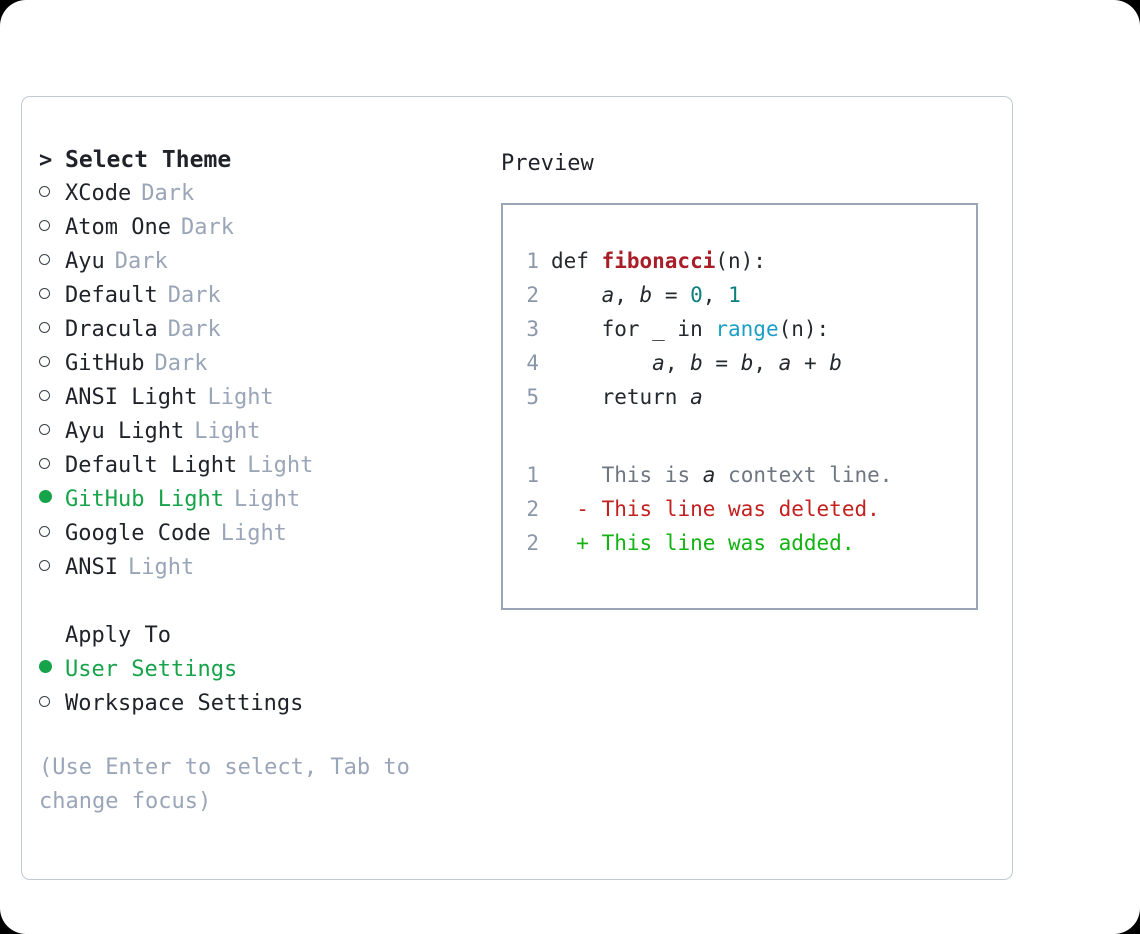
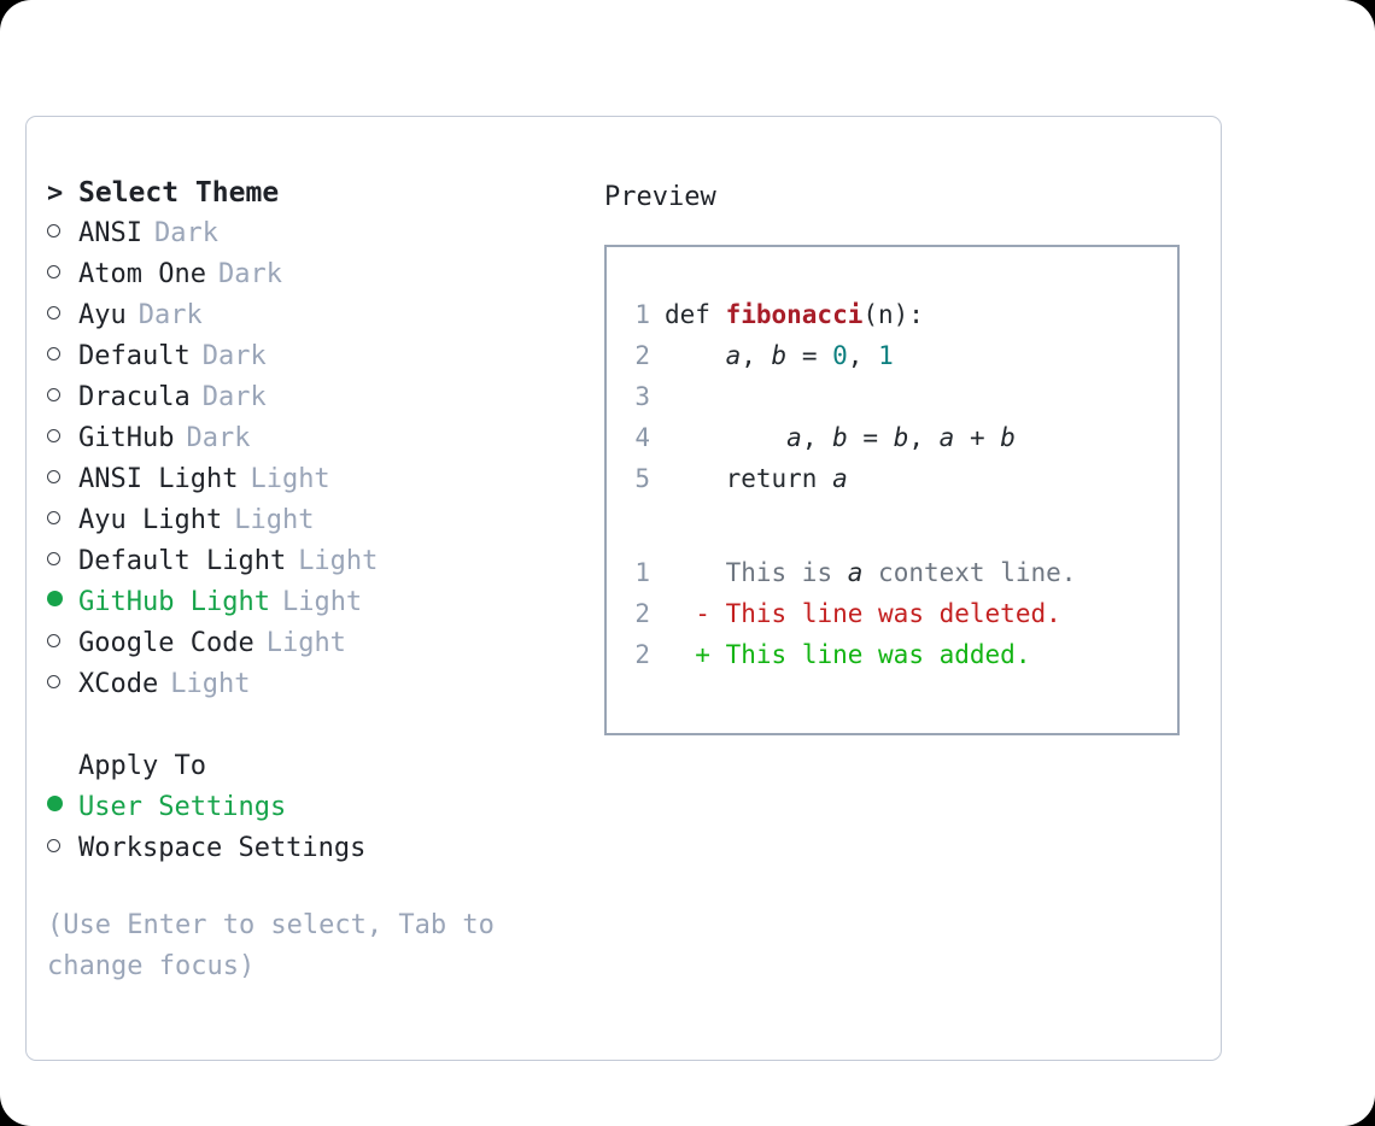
  >
  Select Theme
- XCode
+ ANSI
  Dark
  Atom One
  Dark
  Ayu
  Dark
  Default
  Dark
  Dracula
  Dark
  GitHub
  Dark
  ANSI Light
  Light
  Ayu Light
  Light
  Default Light
  Light
  GitHub Light
  Light
  Google Code
  Light
- ANSI
+ XCode
  Light
  Apply To
  User Settings
  Workspace Settings
  (Use Enter to select, Tab to change focus)
  Preview
  1
  def fibonacci(n):
  2
  a, b = 0, 1
  3
- for _ in range(n):
  4
  a, b = b, a + b
  5
  return a
  1
  This is a context line.
  2
  - This line was deleted.
  2
  + This line was added.
